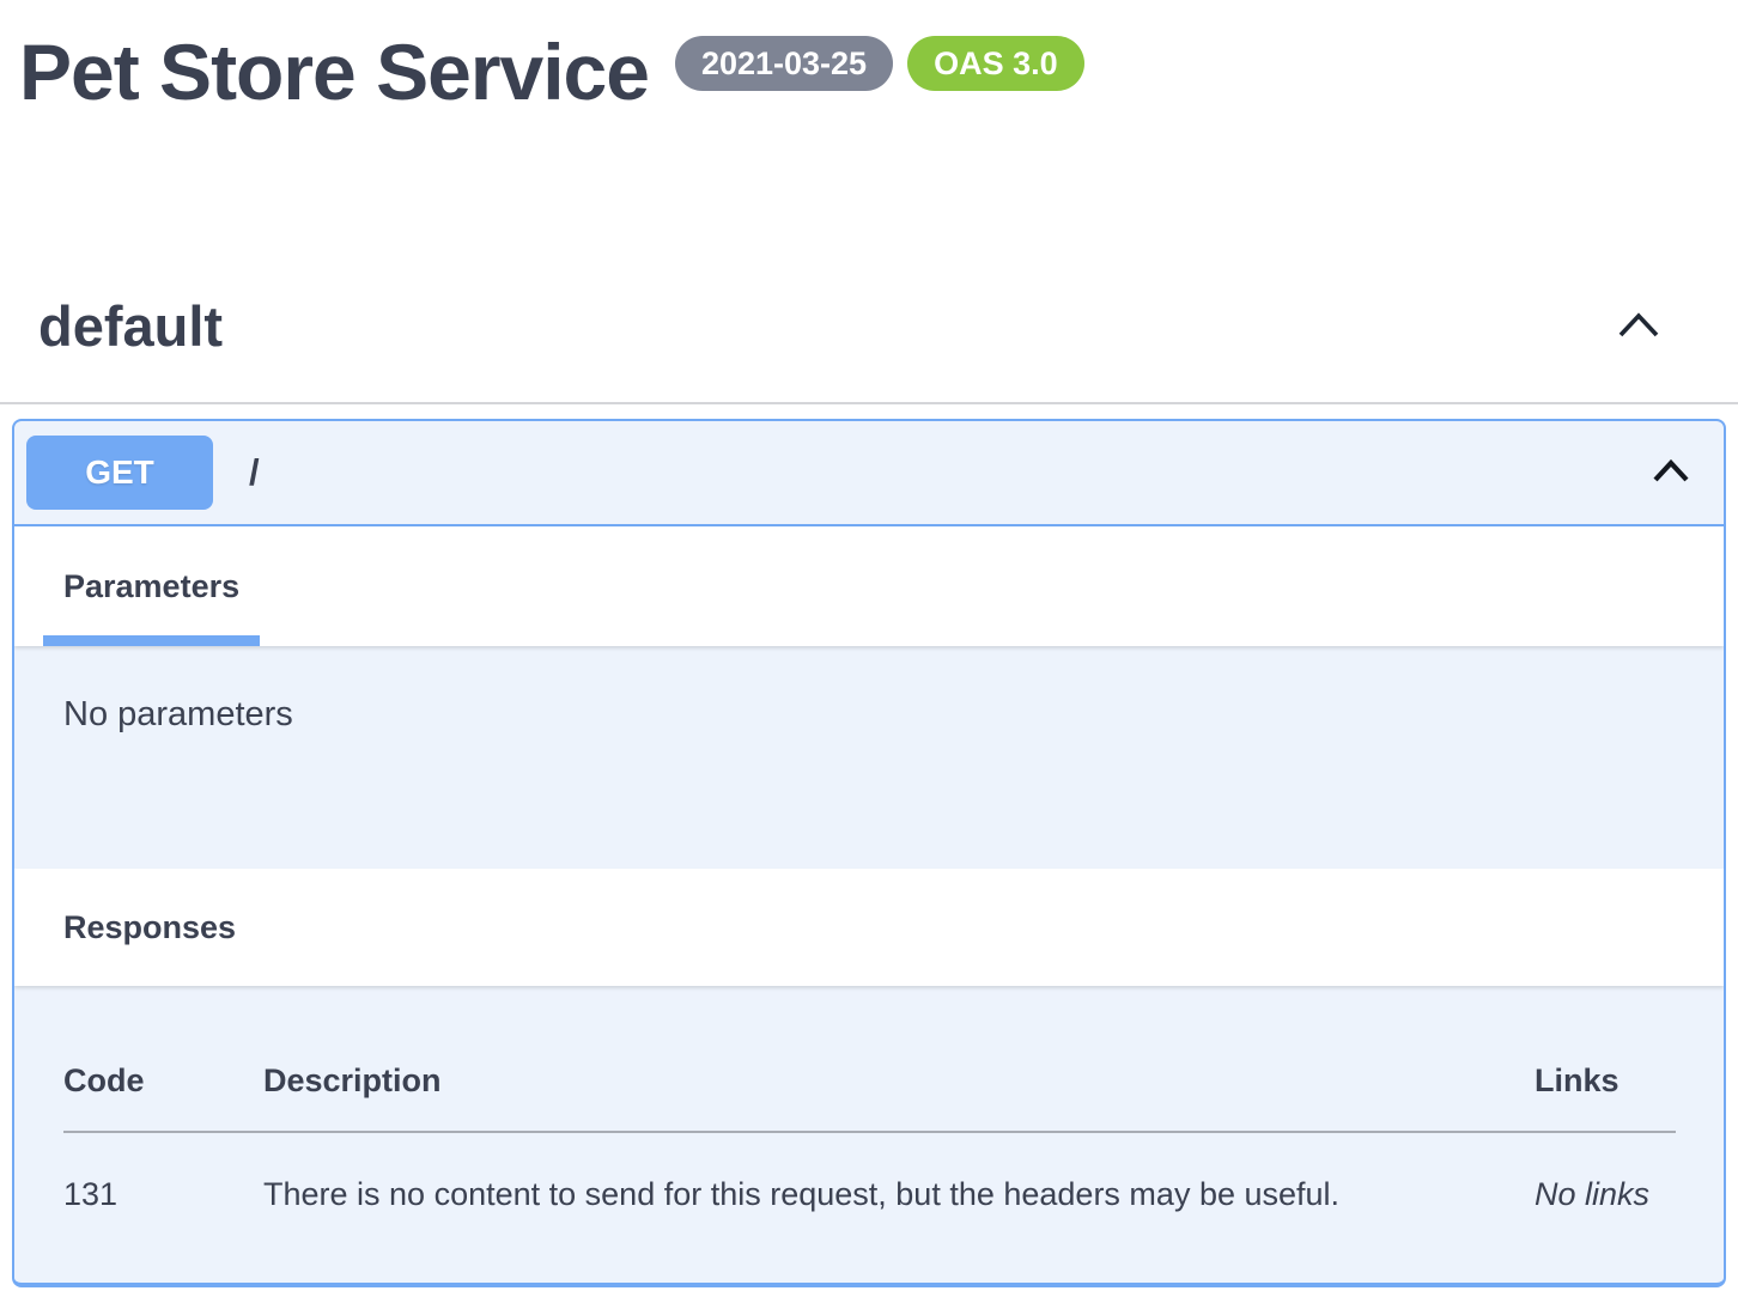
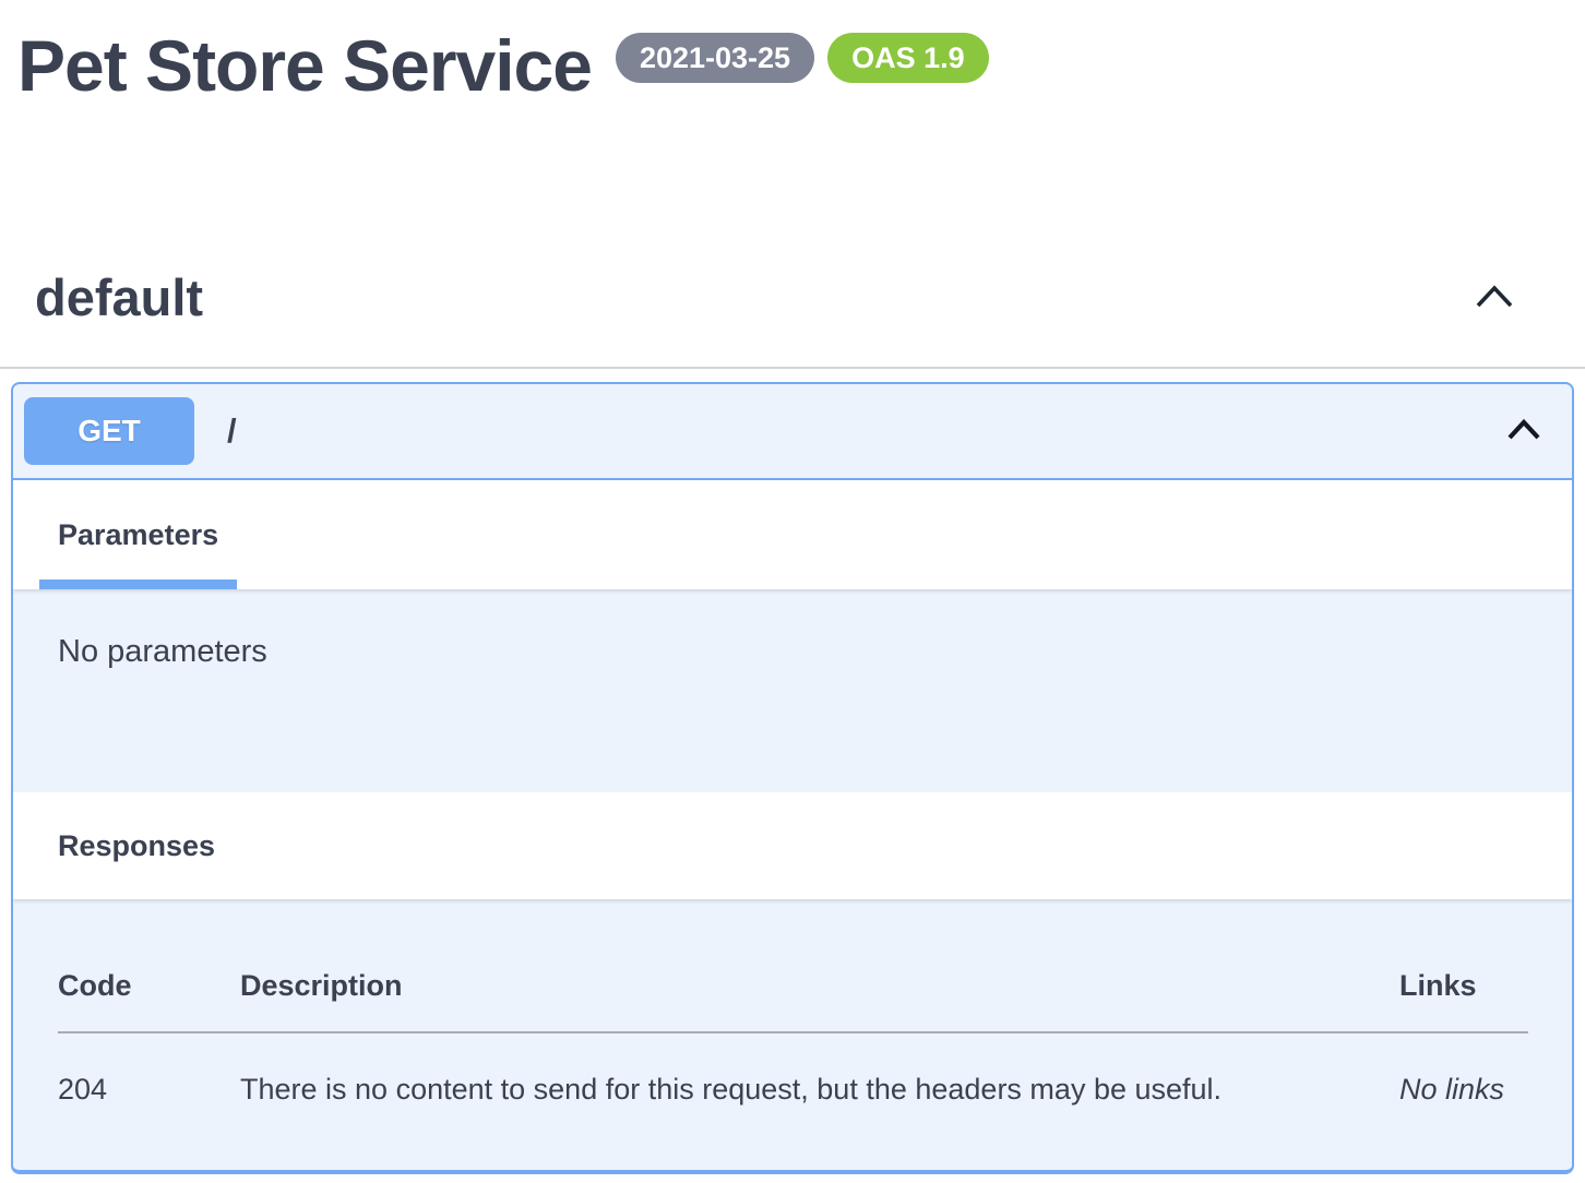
  Pet Store Service
  2021-03-25
- OAS 3.0
+ OAS 1.9
  default
  GET
  /
  Parameters
  No parameters
  Responses
  Code	Description	Links
- 131	There is no content to send for this request, but the headers may be useful.	No links
+ 204	There is no content to send for this request, but the headers may be useful.	No links
